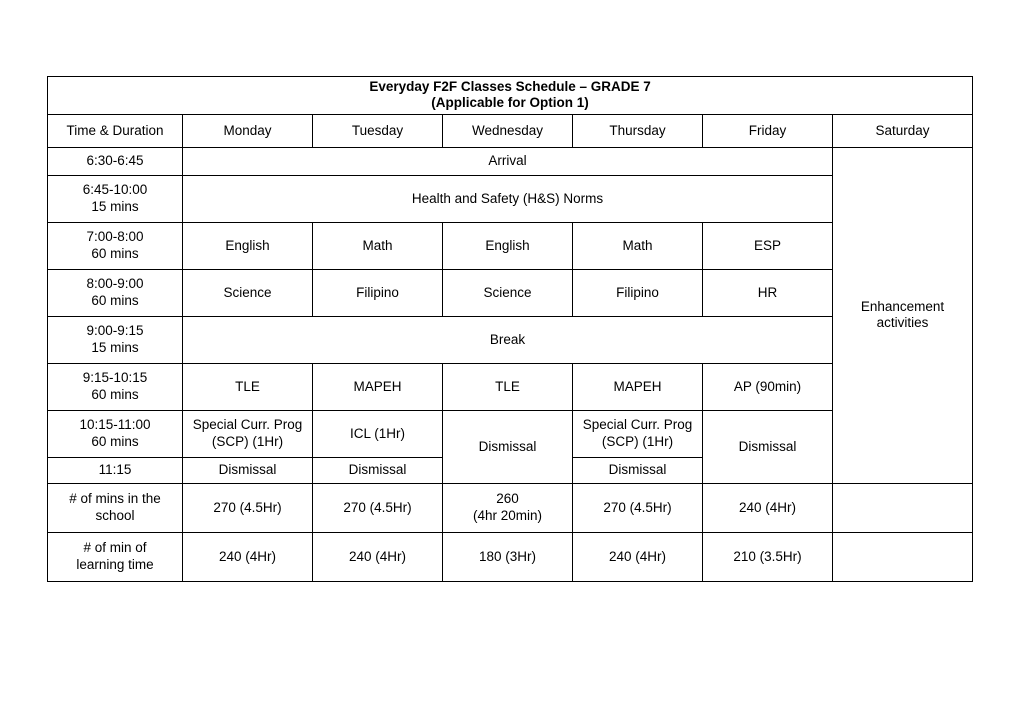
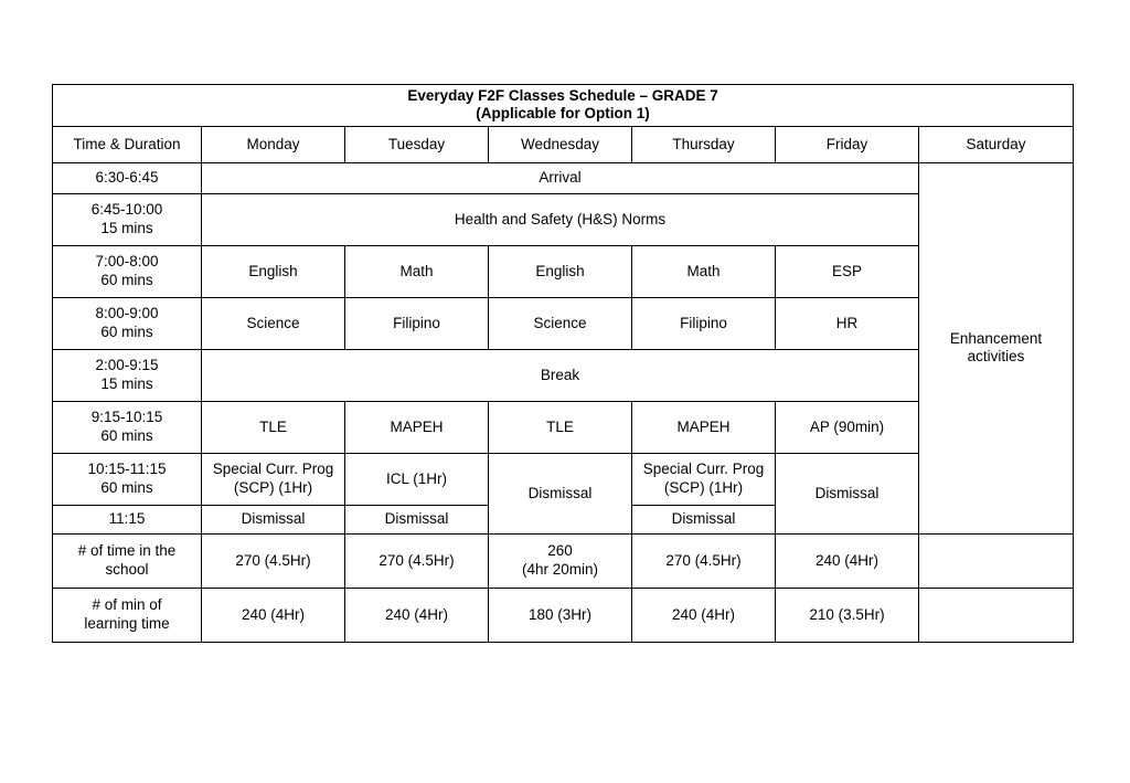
  Everyday F2F Classes Schedule – GRADE 7 (Applicable for Option 1)
  Time & Duration	Monday	Tuesday	Wednesday	Thursday	Friday	Saturday
  6:30-6:45	Arrival	Enhancement activities
  6:45-10:00 15 mins	Health and Safety (H&S) Norms
  7:00-8:00 60 mins	English	Math	English	Math	ESP
  8:00-9:00 60 mins	Science	Filipino	Science	Filipino	HR
- 9:00-9:15 15 mins	Break
+ 2:00-9:15 15 mins	Break
  9:15-10:15 60 mins	TLE	MAPEH	TLE	MAPEH	AP (90min)
- 10:15-11:00 60 mins	Special Curr. Prog (SCP) (1Hr)	ICL (1Hr)	Dismissal	Special Curr. Prog (SCP) (1Hr)	Dismissal
+ 10:15-11:15 60 mins	Special Curr. Prog (SCP) (1Hr)	ICL (1Hr)	Dismissal	Special Curr. Prog (SCP) (1Hr)	Dismissal
  11:15	Dismissal	Dismissal	Dismissal
- # of mins in the school	270 (4.5Hr)	270 (4.5Hr)	260 (4hr 20min)	270 (4.5Hr)	240 (4Hr)
+ # of time in the school	270 (4.5Hr)	270 (4.5Hr)	260 (4hr 20min)	270 (4.5Hr)	240 (4Hr)
  # of min of learning time	240 (4Hr)	240 (4Hr)	180 (3Hr)	240 (4Hr)	210 (3.5Hr)
